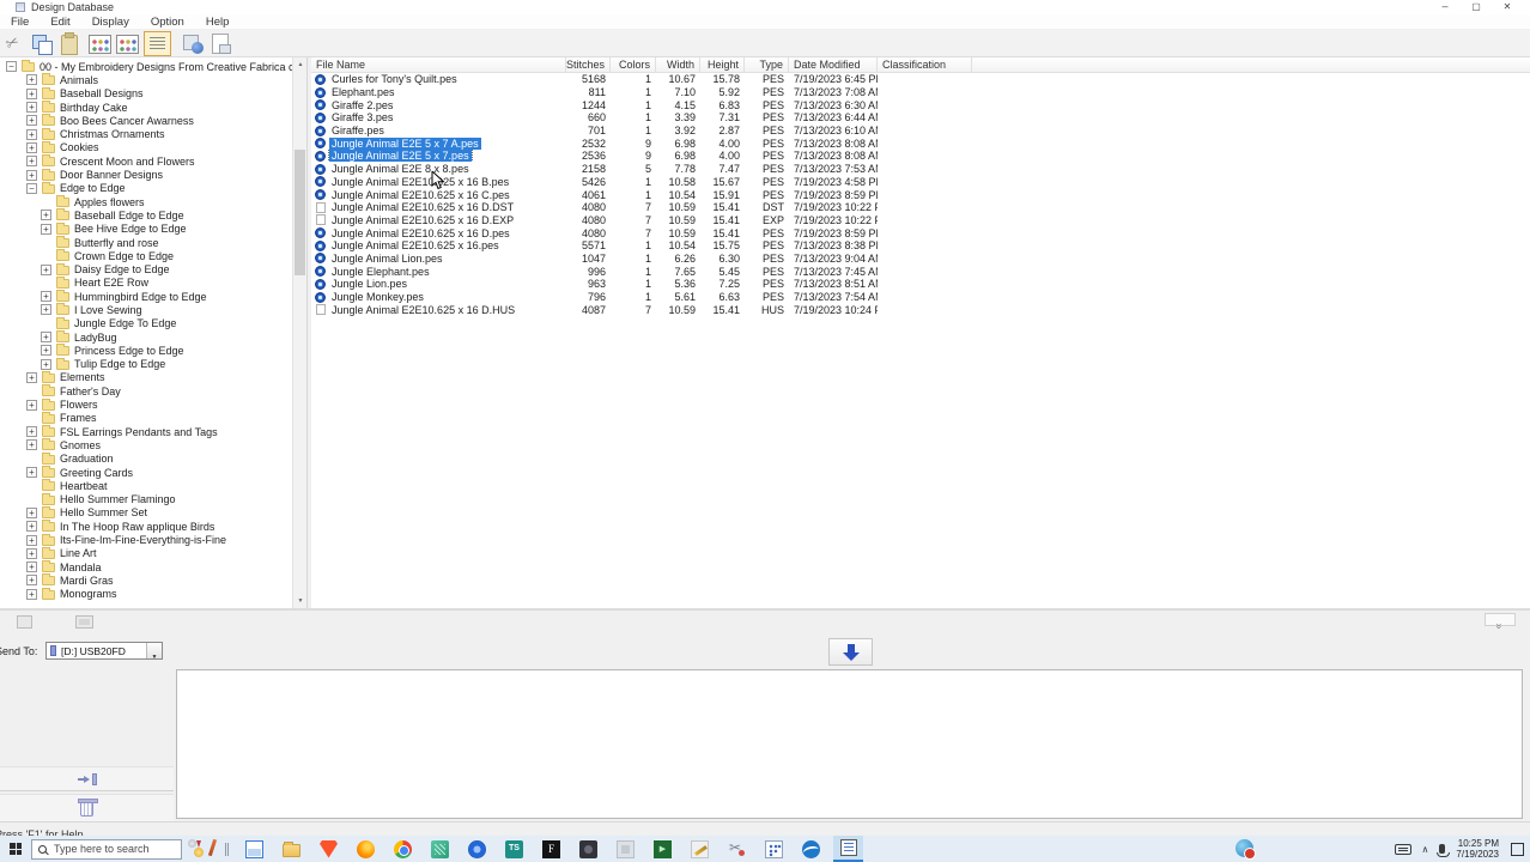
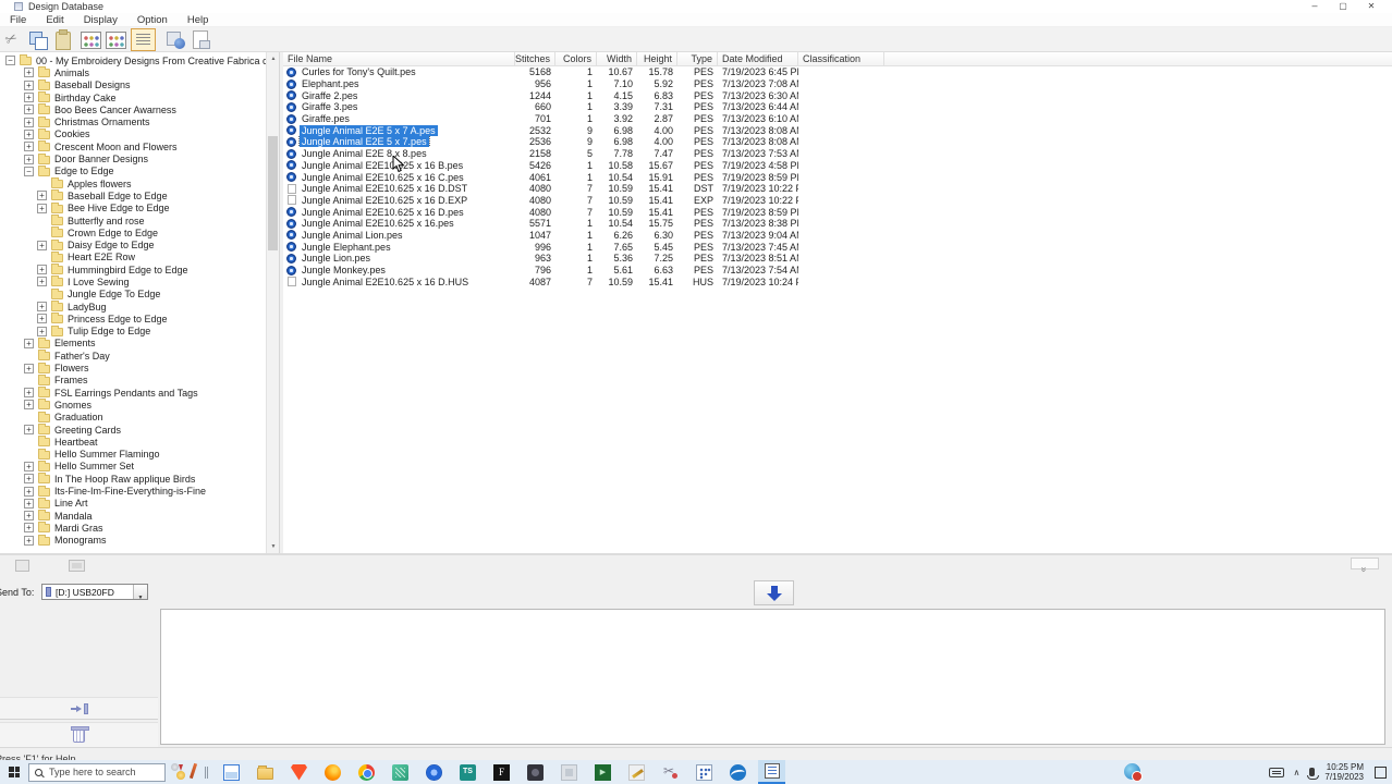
  Design Database
  File
  Edit
  Display
  Option
  Help
  00 - My Embroidery Designs From Creative Fabrica
  Animals
  Baseball Designs
  Birthday Cake
  Boo Bees Cancer Awarness
  Christmas Ornaments
  Cookies
  Crescent Moon and Flowers
  Door Banner Designs
  Edge to Edge
  Apples flowers
  Baseball Edge to Edge
  Bee Hive Edge to Edge
  Butterfly and rose
  Crown Edge to Edge
  Daisy Edge to Edge
  Heart E2E Row
  Hummingbird Edge to Edge
  I Love Sewing
  Jungle Edge To Edge
  LadyBug
  Princess Edge to Edge
  Tulip Edge to Edge
  Elements
  Father's Day
  Flowers
  Frames
  FSL Earrings Pendants and Tags
  Gnomes
  Graduation
  Greeting Cards
  Heartbeat
  Hello Summer Flamingo
  Hello Summer Set
  In The Hoop Raw applique Birds
  Its-Fine-Im-Fine-Everything-is-Fine
  Line Art
  Mandala
  Mardi Gras
  Monograms
  File Name
  Stitches
  Colors
  Width
  Height
  Type
  Date Modified
  Classification
  Curles for Tony's Quilt.pes
  5168
  1
  10.67
  15.78
  PES
  7/19/2023 6:45 P
  Elephant.pes
- 811
+ 956
  1
  7.10
  5.92
  PES
  7/13/2023 7:08 A
  Giraffe 2.pes
  1244
  1
  4.15
  6.83
  PES
  7/13/2023 6:30 A
  Giraffe 3.pes
  660
  1
  3.39
  7.31
  PES
  7/13/2023 6:44 A
  Giraffe.pes
  701
  1
  3.92
  2.87
  PES
  7/13/2023 6:10 A
  Jungle Animal E2E 5 x 7 A.pes
  2532
  9
  6.98
  4.00
  PES
  7/13/2023 8:08 A
  Jungle Animal E2E 5 x 7.pes
  2536
  9
  6.98
  4.00
  PES
  7/13/2023 8:08 A
  Jungle Animal E2E 8 x 8.pes
  2158
  5
  7.78
  7.47
  PES
  7/13/2023 7:53 A
  Jungle Animal E2E1025 x 16 B.pes
  5426
  1
  10.58
  15.67
  PES
  7/19/2023 4:58 P
  Jungle Animal E2E10.625 x 16 C.pes
  4061
  1
  10.54
  15.91
  PES
  7/19/2023 8:59 P
  Jungle Animal E2E10.625 x 16 D.DST
  4080
  7
  10.59
  15.41
  DST
  7/19/2023 10:22
  Jungle Animal E2E10.625 x 16 D.EXP
  4080
  7
  10.59
  15.41
  EXP
  7/19/2023 10:22
  Jungle Animal E2E10.625 x 16 D.pes
  4080
  7
  10.59
  15.41
  PES
  7/19/2023 8:59 P
  Jungle Animal E2E10.625 x 16.pes
  5571
  1
  10.54
  15.75
  PES
  7/13/2023 8:38 P
  Jungle Animal Lion.pes
  1047
  1
  6.26
  6.30
  PES
  7/13/2023 9:04 A
  Jungle Elephant.pes
  996
  1
  7.65
  5.45
  PES
  7/13/2023 7:45 A
  Jungle Lion.pes
  963
  1
  5.36
  7.25
  PES
  7/13/2023 8:51 A
  Jungle Monkey.pes
  796
  1
  5.61
  6.63
  PES
  7/13/2023 7:54 A
  Jungle Animal E2E10.625 x 16 D.HUS
  4087
  7
  10.59
  15.41
  HUS
  7/19/2023 10:24
  end To:
  [D:] USB20FD
  ress 'F1' for Help.
  Type here to search
  10:25 PM
  7/19/2023
